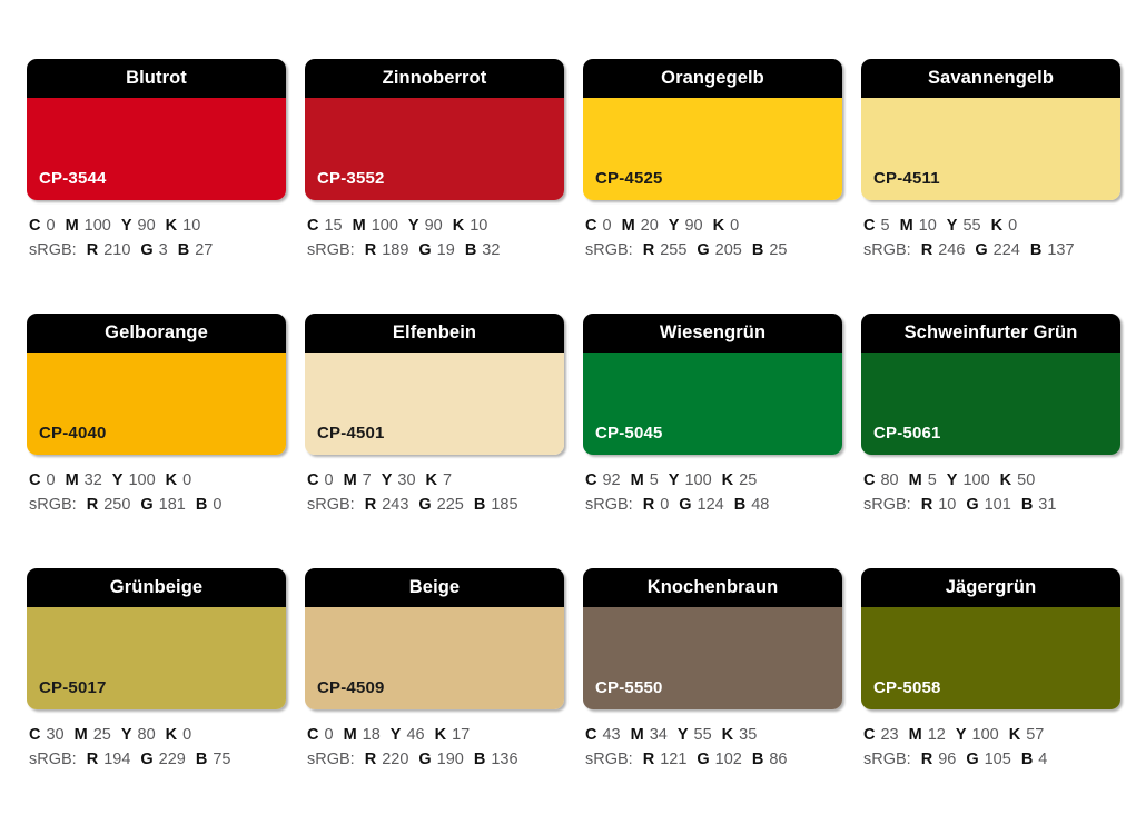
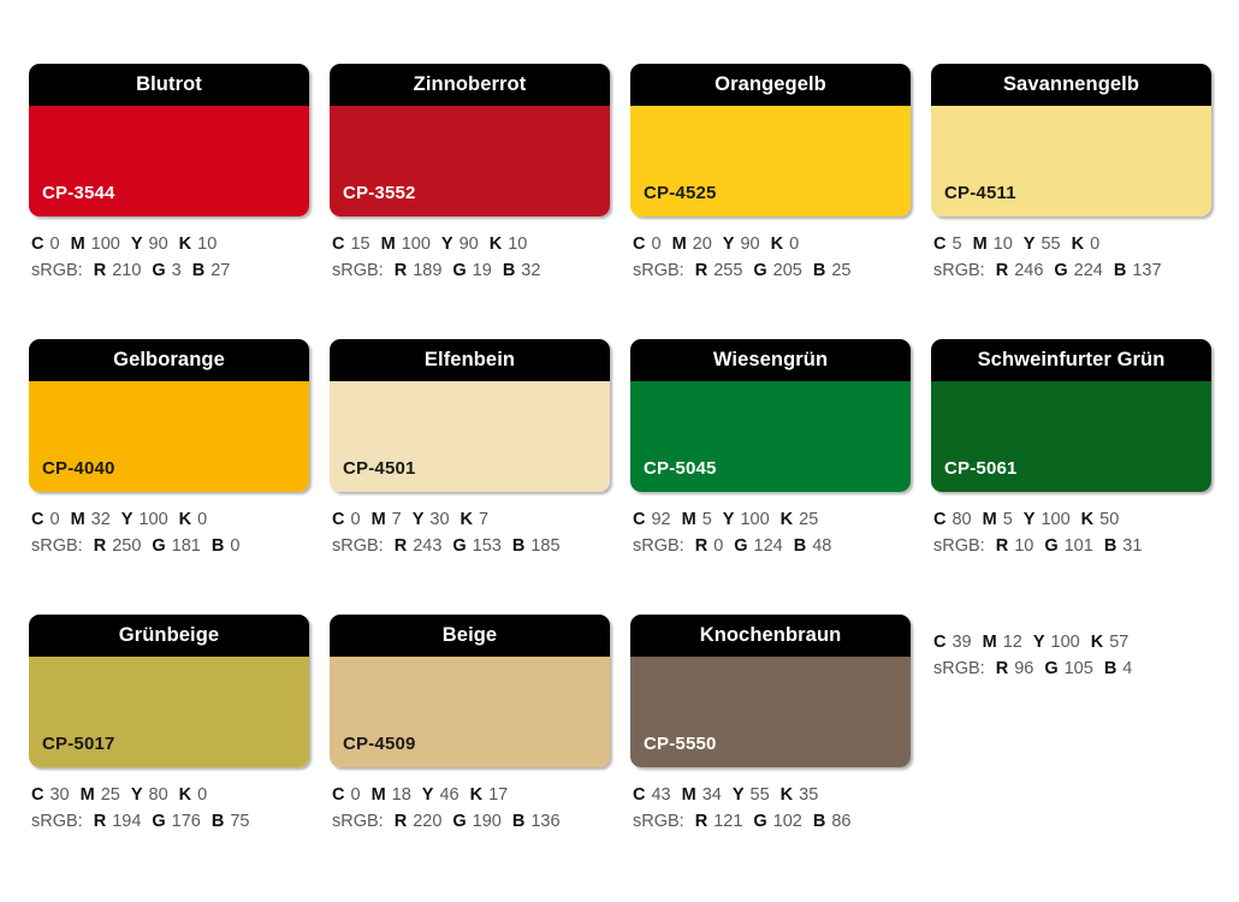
  Blutrot
  CP-3544
  C 0 M 100 Y 90 K 10
  sRGB: R 210 G 3 B 27
  Zinnoberrot
  CP-3552
  C 15 M 100 Y 90 K 10
  sRGB: R 189 G 19 B 32
  Orangegelb
  CP-4525
  C 0 M 20 Y 90 K 0
  sRGB: R 255 G 205 B 25
  Savannengelb
  CP-4511
  C 5 M 10 Y 55 K 0
  sRGB: R 246 G 224 B 137
  Gelborange
  CP-4040
  C 0 M 32 Y 100 K 0
  sRGB: R 250 G 181 B 0
  Elfenbein
  CP-4501
  C 0 M 7 Y 30 K 7
- sRGB: R 243 G 225 B 185
+ sRGB: R 243 G 153 B 185
  Wiesengrün
  CP-5045
  C 92 M 5 Y 100 K 25
  sRGB: R 0 G 124 B 48
  Schweinfurter Grün
  CP-5061
  C 80 M 5 Y 100 K 50
  sRGB: R 10 G 101 B 31
  Grünbeige
  CP-5017
  C 30 M 25 Y 80 K 0
- sRGB: R 194 G 229 B 75
+ sRGB: R 194 G 176 B 75
  Beige
  CP-4509
  C 0 M 18 Y 46 K 17
  sRGB: R 220 G 190 B 136
  Knochenbraun
  CP-5550
  C 43 M 34 Y 55 K 35
  sRGB: R 121 G 102 B 86
- Jägergrün
- CP-5058
- C 23 M 12 Y 100 K 57
+ C 39 M 12 Y 100 K 57
  sRGB: R 96 G 105 B 4
